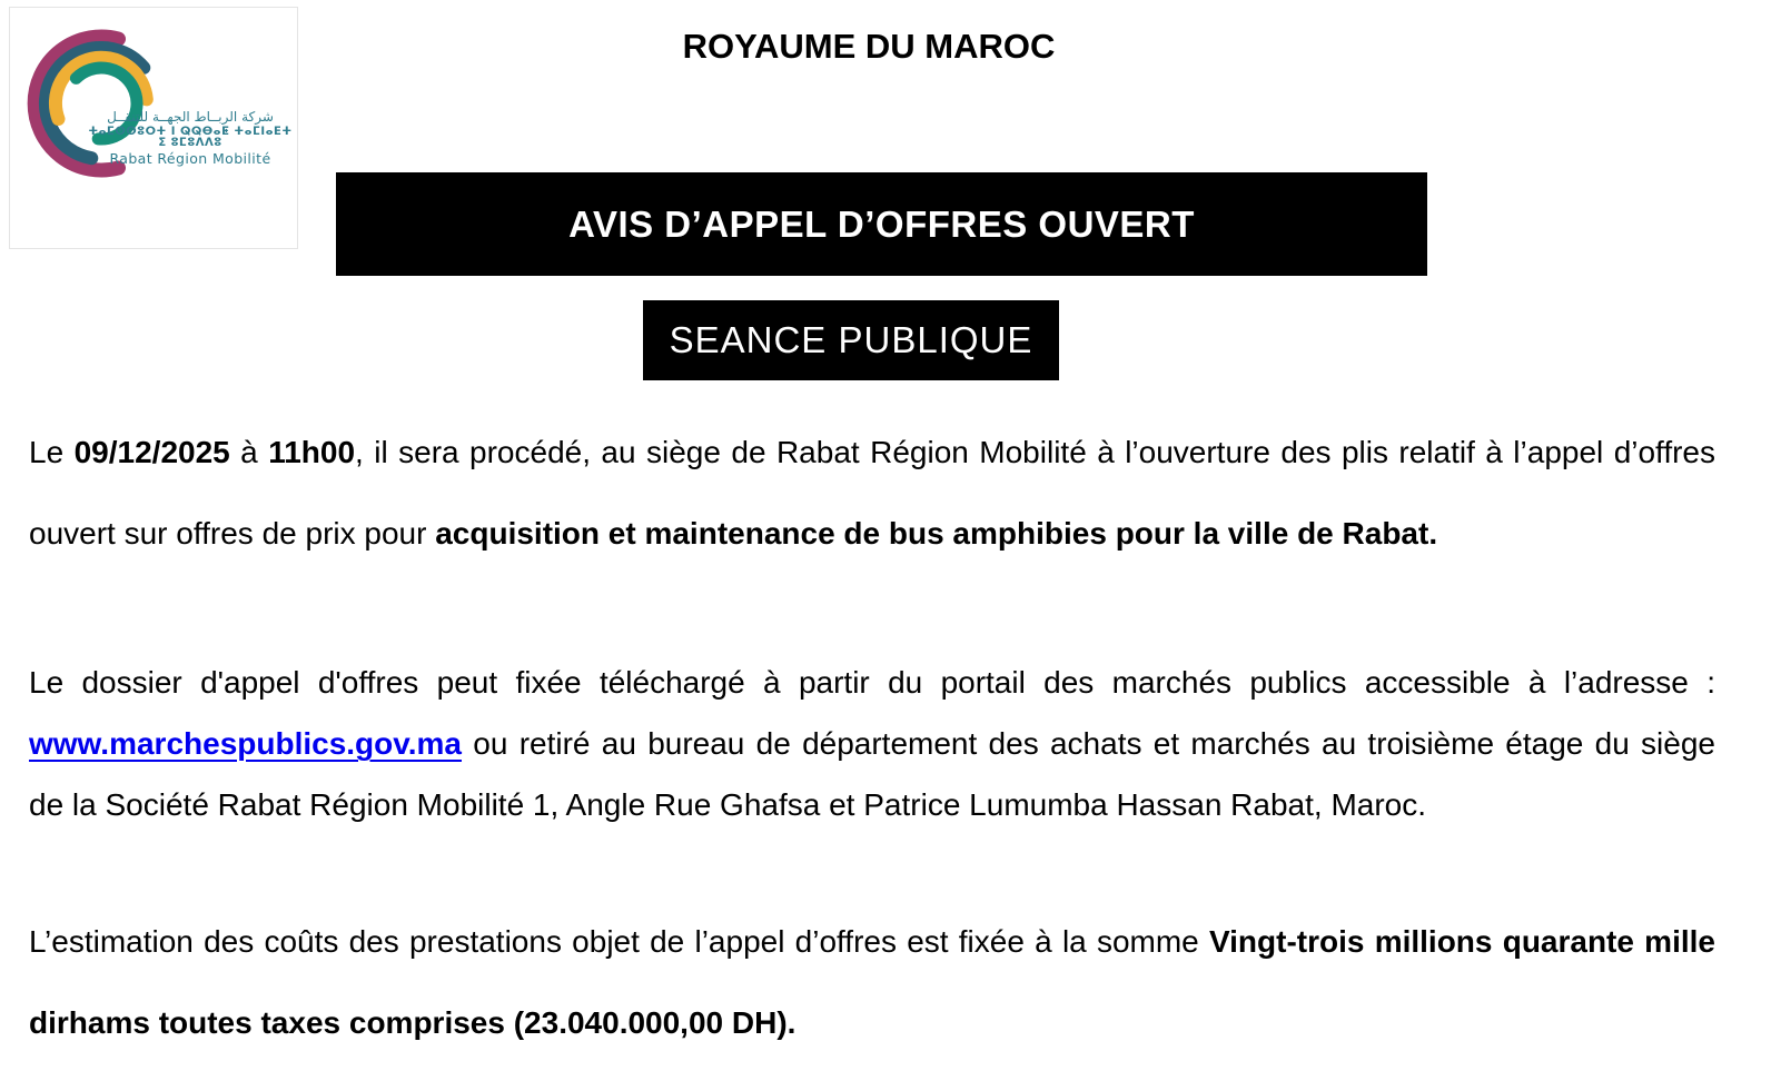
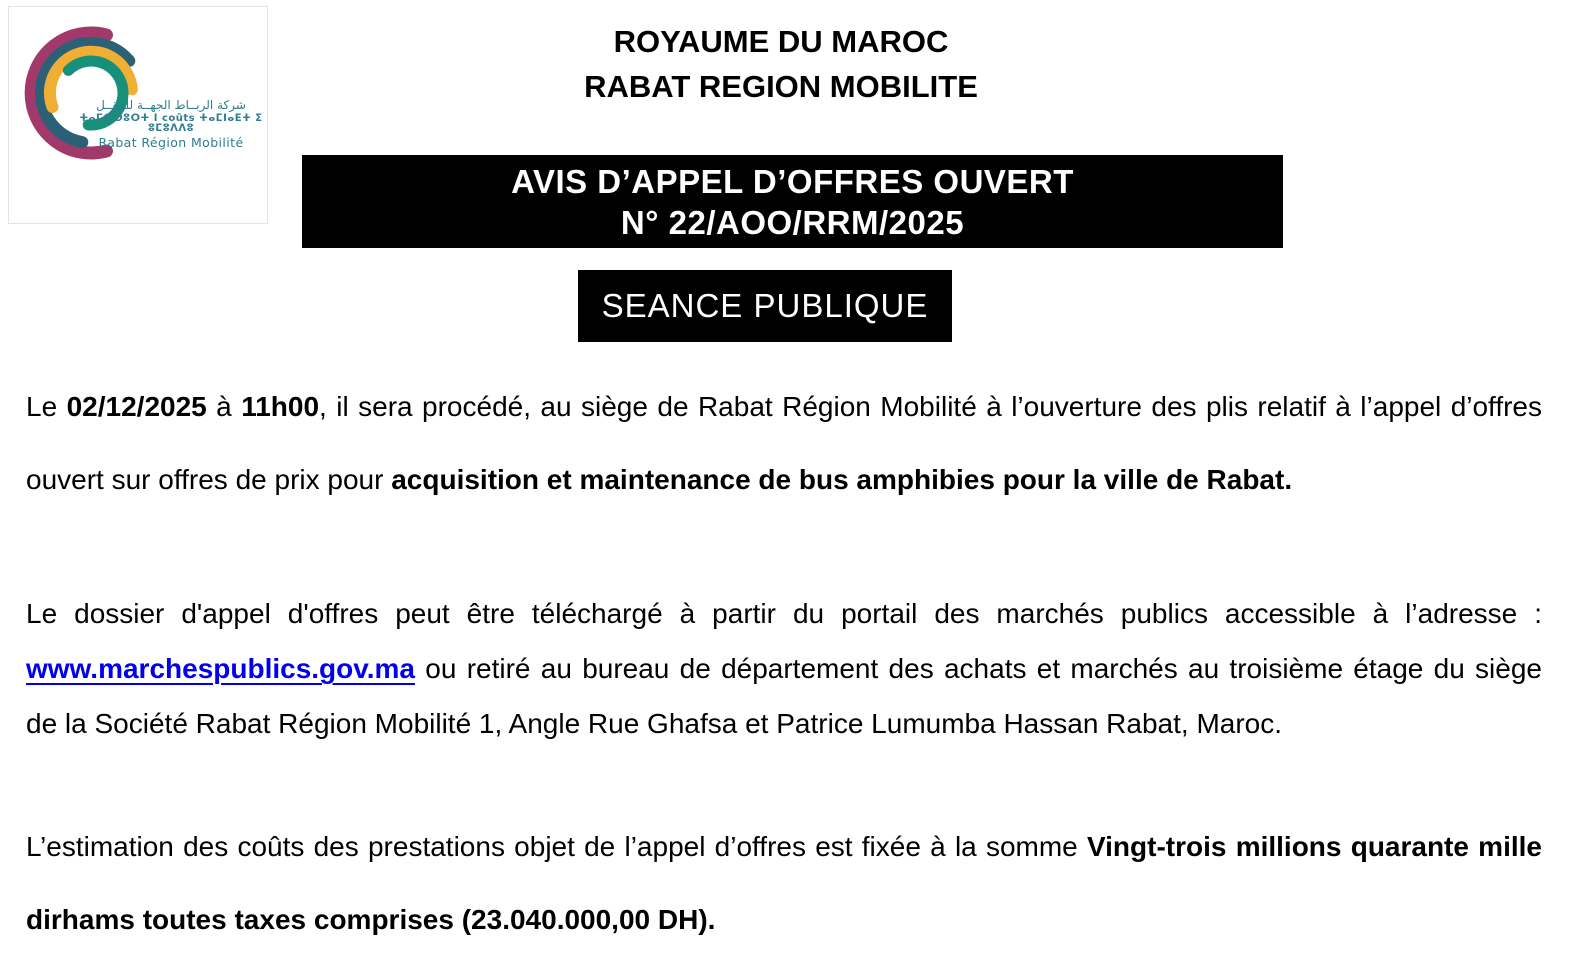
  شركة الربــاط الجهــة للتقــل
- ⵜⴰⵎⵙⵙⵓⵔⵜ ⵏ ⵕⵕⴱⴰⵟ ⵜⴰⵎⵏⴰⴹⵜ ⵉ ⵓⵎⵓⴷⴷⵓ
+ ⵜⴰⵎⵙⵙⵓⵔⵜ ⵏ coûts ⵜⴰⵎⵏⴰⴹⵜ ⵉ ⵓⵎⵓⴷⴷⵓ
  Rabat Région Mobilité
  ROYAUME DU MAROC
+ RABAT REGION MOBILITE
  AVIS D’APPEL D’OFFRES OUVERT
+ N° 22/AOO/RRM/2025
  SEANCE PUBLIQUE
- Le 09/12/2025 à 11h00, il sera procédé, au siège de Rabat Région Mobilité à l’ouverture des plis relatif à l’appel d’offres ouvert sur offres de prix pour acquisition et maintenance de bus amphibies pour la ville de Rabat.
+ Le 02/12/2025 à 11h00, il sera procédé, au siège de Rabat Région Mobilité à l’ouverture des plis relatif à l’appel d’offres ouvert sur offres de prix pour acquisition et maintenance de bus amphibies pour la ville de Rabat.
- Le dossier d'appel d'offres peut fixée téléchargé à partir du portail des marchés publics accessible à l’adresse : www.marchespublics.gov.ma ou retiré au bureau de département des achats et marchés au troisième étage du siège de la Société Rabat Région Mobilité 1, Angle Rue Ghafsa et Patrice Lumumba Hassan Rabat, Maroc.
+ Le dossier d'appel d'offres peut être téléchargé à partir du portail des marchés publics accessible à l’adresse : www.marchespublics.gov.ma ou retiré au bureau de département des achats et marchés au troisième étage du siège de la Société Rabat Région Mobilité 1, Angle Rue Ghafsa et Patrice Lumumba Hassan Rabat, Maroc.
  L’estimation des coûts des prestations objet de l’appel d’offres est fixée à la somme Vingt-trois millions quarante mille dirhams toutes taxes comprises (23.040.000,00 DH).
